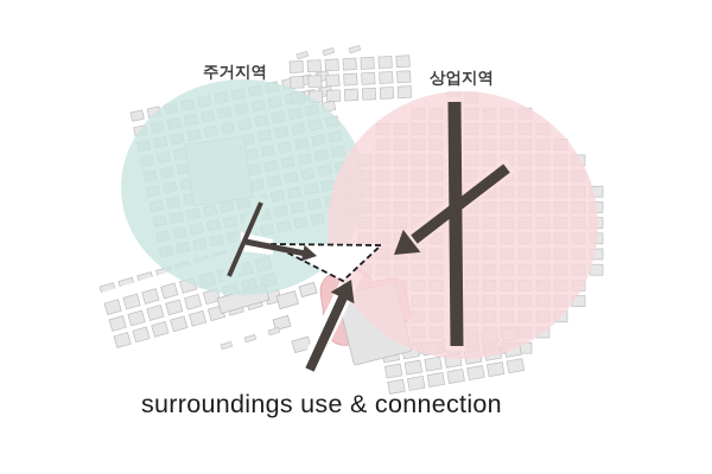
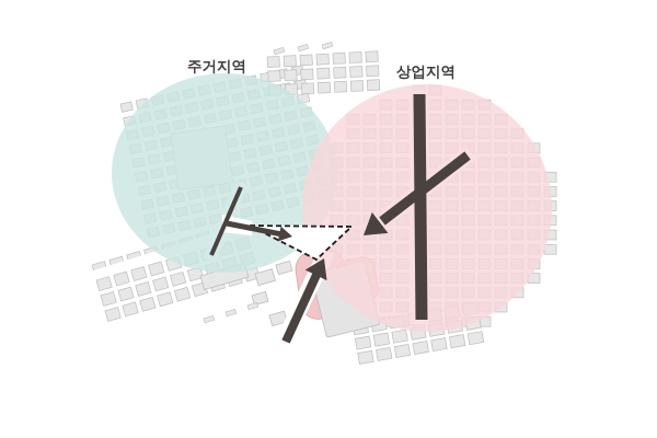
  주거지역
  상업지역
- surroundings use & connection
